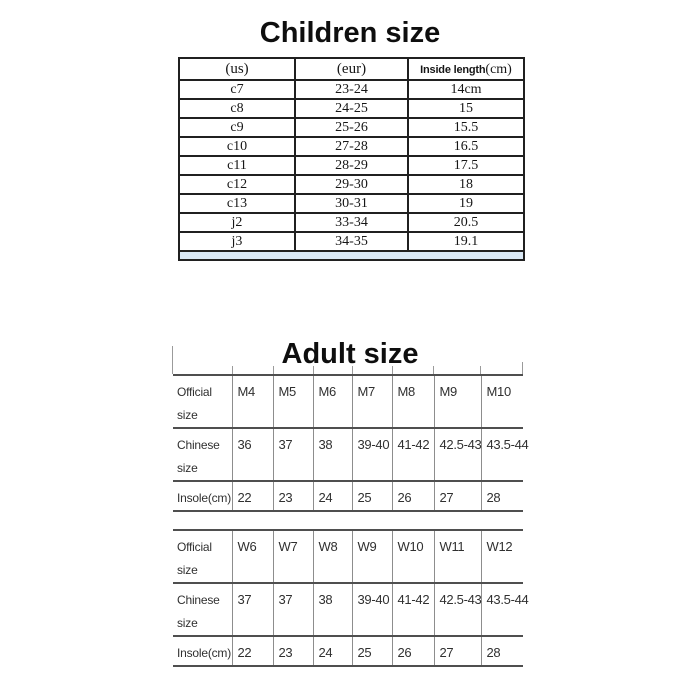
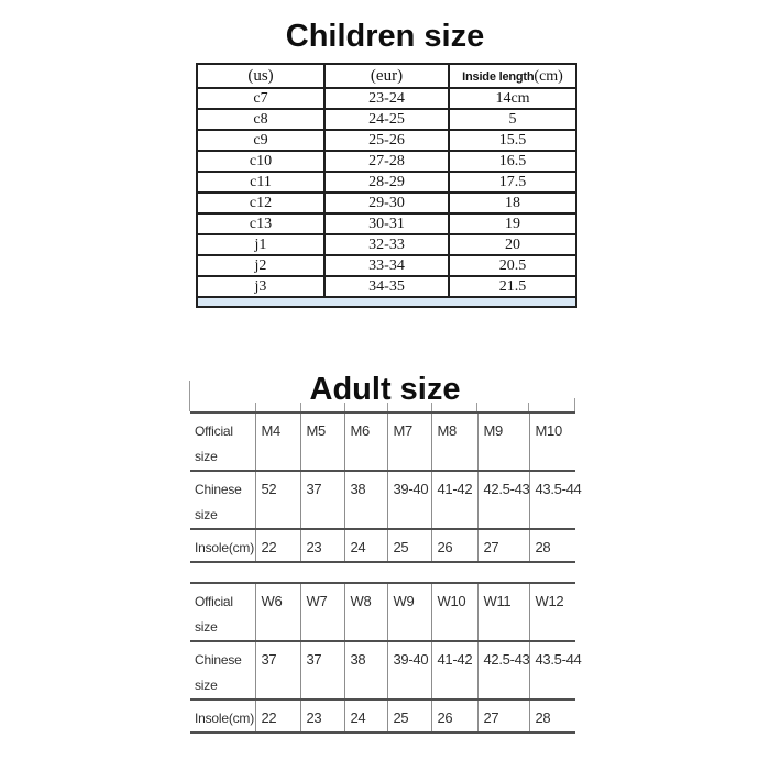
  Children size
  (us)	(eur)	Inside length(cm)
  c7	23-24	14cm
- c8	24-25	15
+ c8	24-25	5
  c9	25-26	15.5
  c10	27-28	16.5
  c11	28-29	17.5
  c12	29-30	18
  c13	30-31	19
+ j1	32-33	20
  j2	33-34	20.5
- j3	34-35	19.1
+ j3	34-35	21.5
  Adult size
  Official size	M4	M5	M6	M7	M8	M9	M10
- Chinese size	36	37	38	39-40	41-42	42.5-43	43.5-44
+ Chinese size	52	37	38	39-40	41-42	42.5-43	43.5-44
  Insole(cm)	22	23	24	25	26	27	28
  Official size	W6	W7	W8	W9	W10	W11	W12
  Chinese size	37	37	38	39-40	41-42	42.5-43	43.5-44
  Insole(cm)	22	23	24	25	26	27	28
